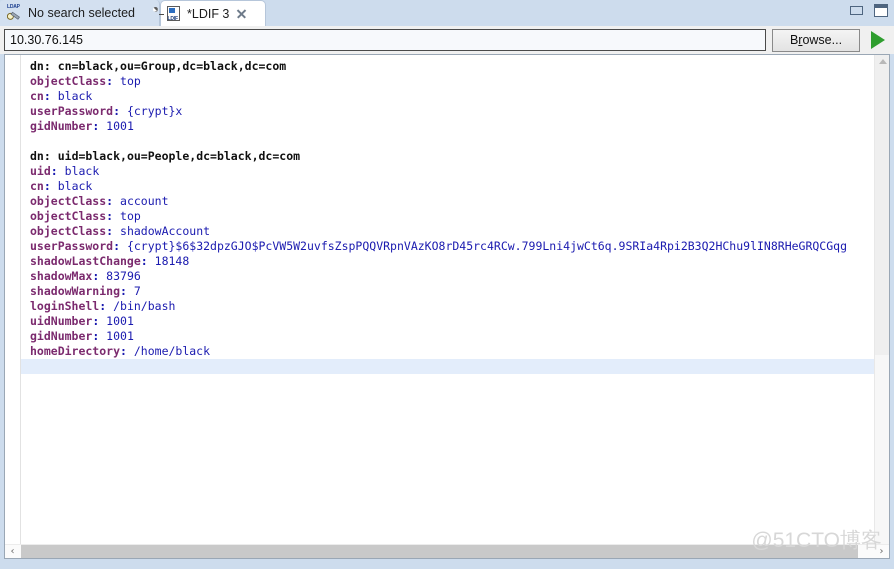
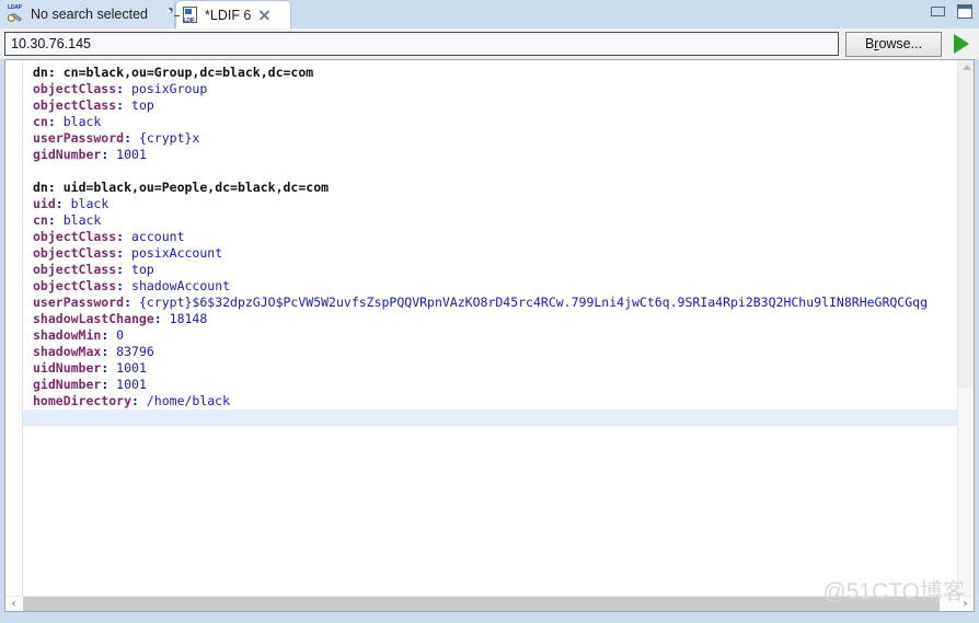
  No search selected
- *LDIF 3
+ *LDIF 6
  10.30.76.145
  B
  r
  owse...
  dn: cn=black,ou=Group,dc=black,dc=com
+ objectClass: posixGroup
  objectClass: top
  cn: black
  userPassword: {crypt}x
  gidNumber: 1001
  dn: uid=black,ou=People,dc=black,dc=com
  uid: black
  cn: black
  objectClass: account
+ objectClass: posixAccount
  objectClass: top
  objectClass: shadowAccount
  userPassword: {crypt}$6$32dpzGJO$PcVW5W2uvfsZspPQQVRpnVAzKO8rD45rc4RCw.799Lni4jwCt6q.9SRIa4Rpi2B3Q2HChu9lIN8RHeGRQCGqg
  shadowLastChange: 18148
+ shadowMin: 0
  shadowMax: 83796
- shadowWarning: 7
- loginShell: /bin/bash
  uidNumber: 1001
  gidNumber: 1001
  homeDirectory: /home/black
  ‹
  ›
  @51CTO博客
